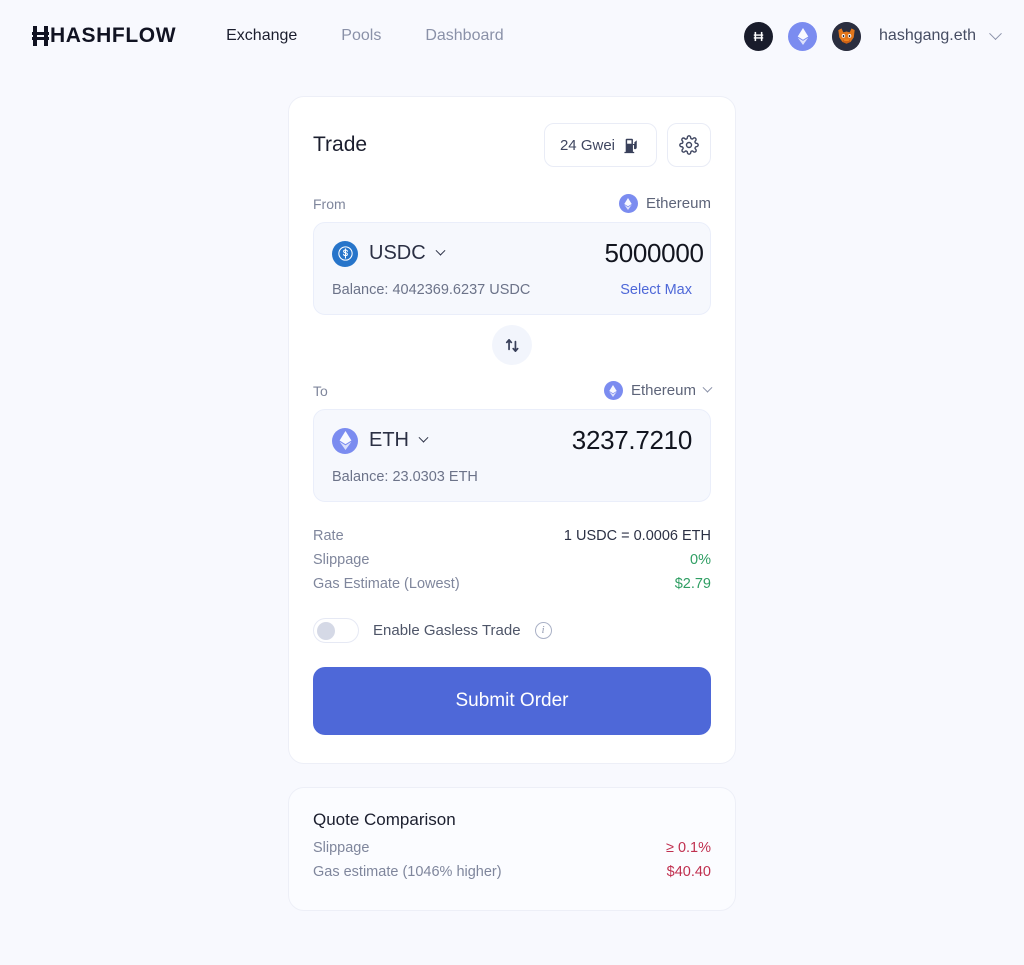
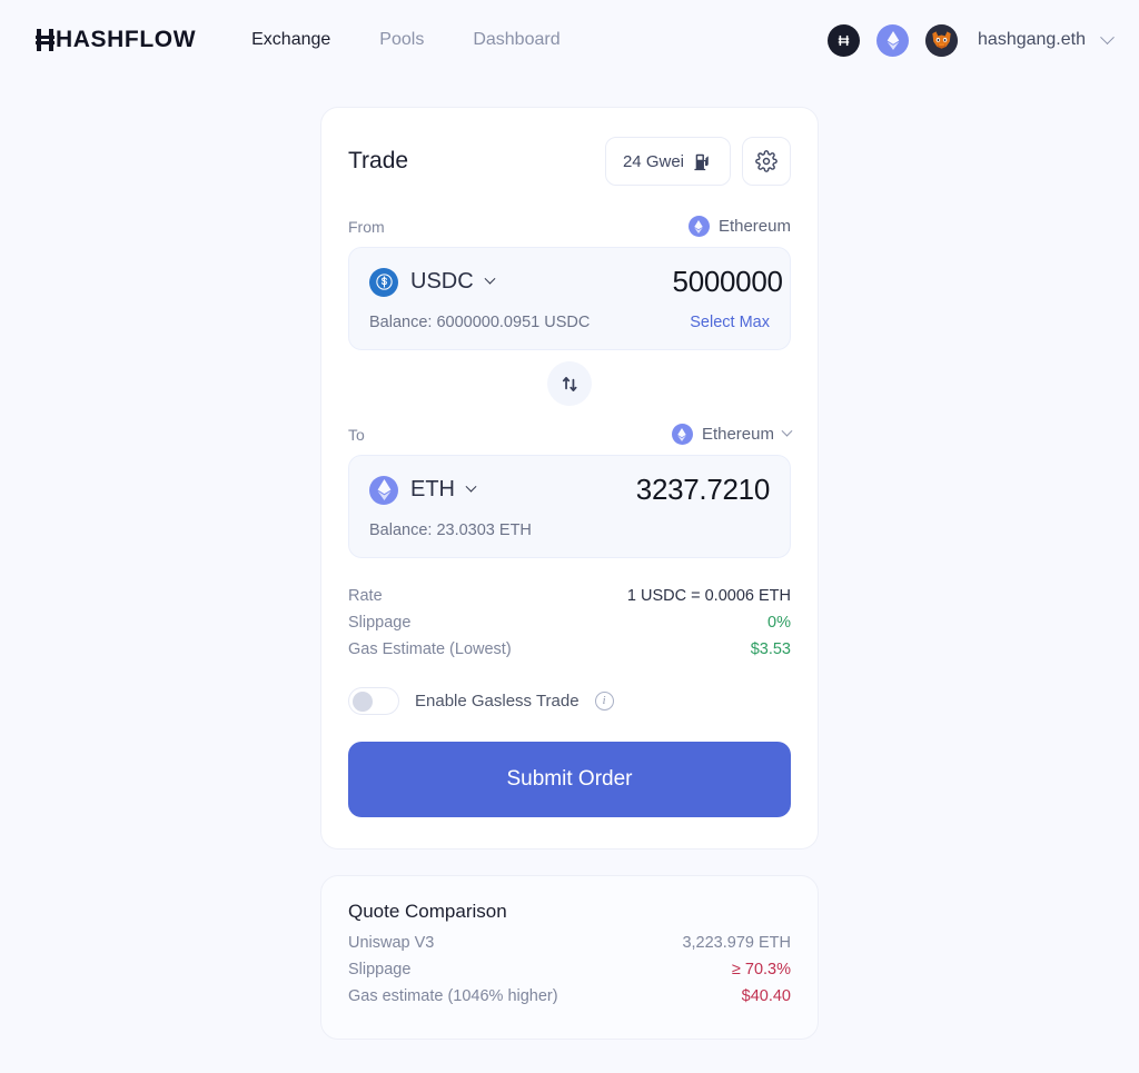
  HASHFLOW
  Exchange
  Pools
  Dashboard
  hashgang.eth
  Trade
  24 Gwei
  From
  Ethereum
  USDC
  5000000
- Balance: 4042369.6237 USDC
+ Balance: 6000000.0951 USDC
  Select Max
  To
  Ethereum
  ETH
  3237.7210
  Balance: 23.0303 ETH
  Rate
  1 USDC = 0.0006 ETH
  Slippage
  0%
  Gas Estimate (Lowest)
- $2.79
+ $3.53
  Enable Gasless Trade
  i
  Submit Order
  Quote Comparison
+ Uniswap V3
+ 3,223.979 ETH
  Slippage
- ≥ 0.1%
+ ≥ 70.3%
  Gas estimate (1046% higher)
  $40.40
